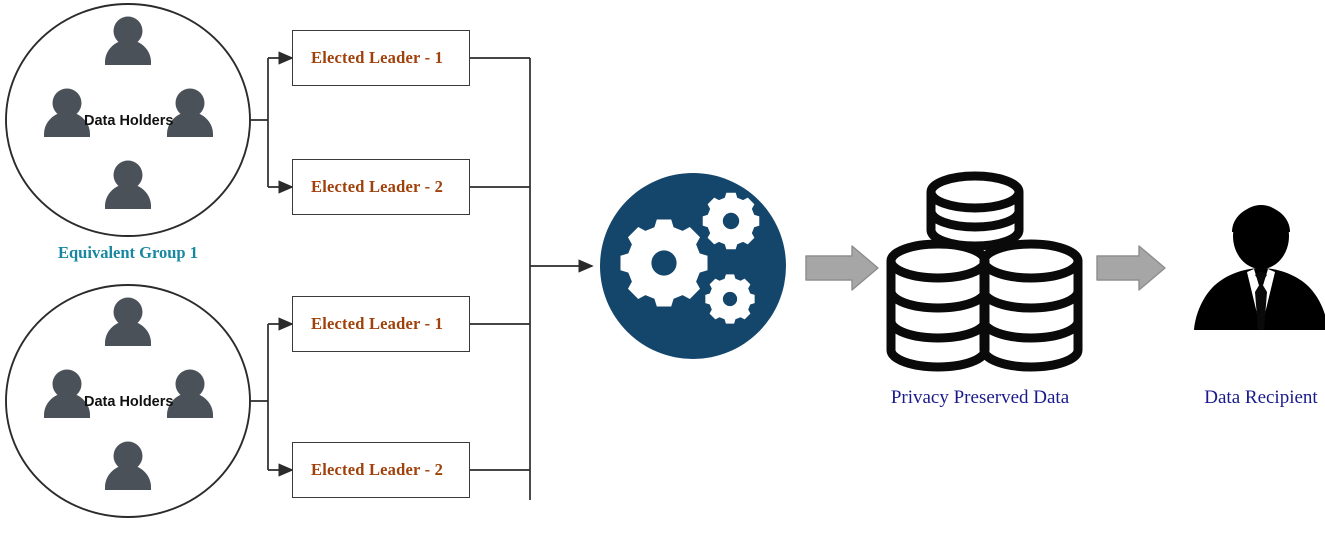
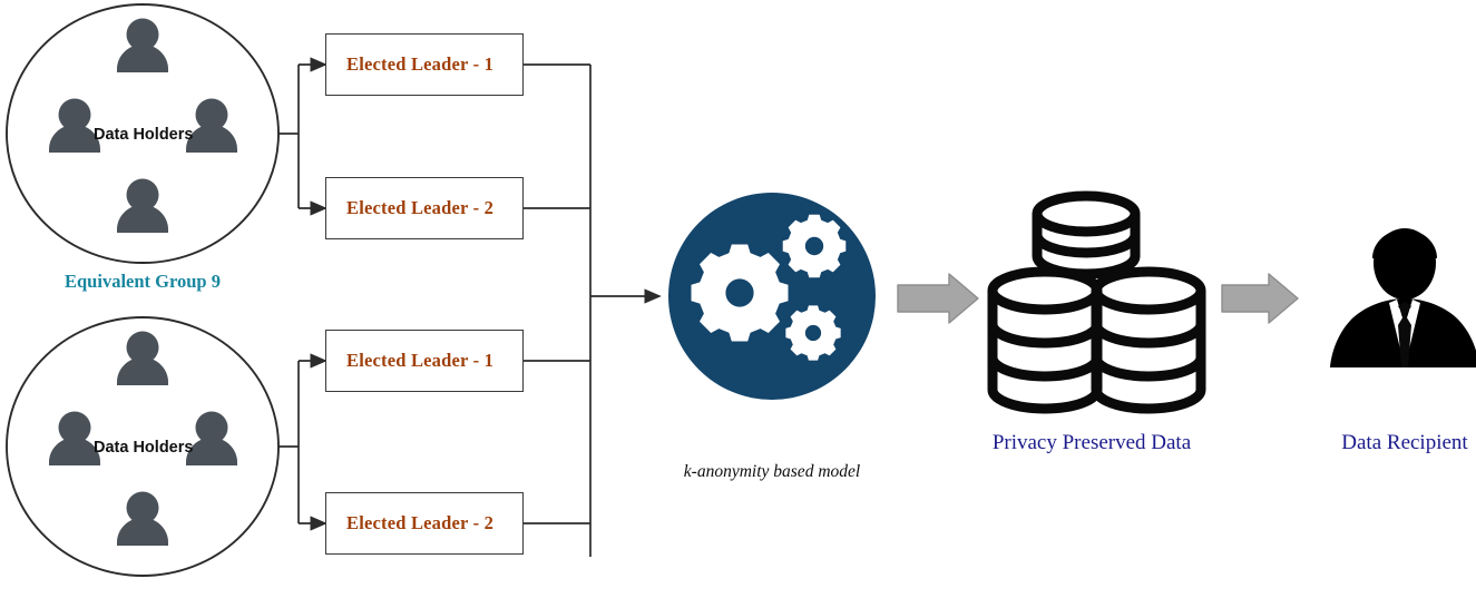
  Data Holders
  Data Holders
- Equivalent Group 1
+ Equivalent Group 9
  Elected Leader - 1
  Elected Leader - 2
  Elected Leader - 1
  Elected Leader - 2
+ k-anonymity based model
  Privacy Preserved Data
  Data Recipient
